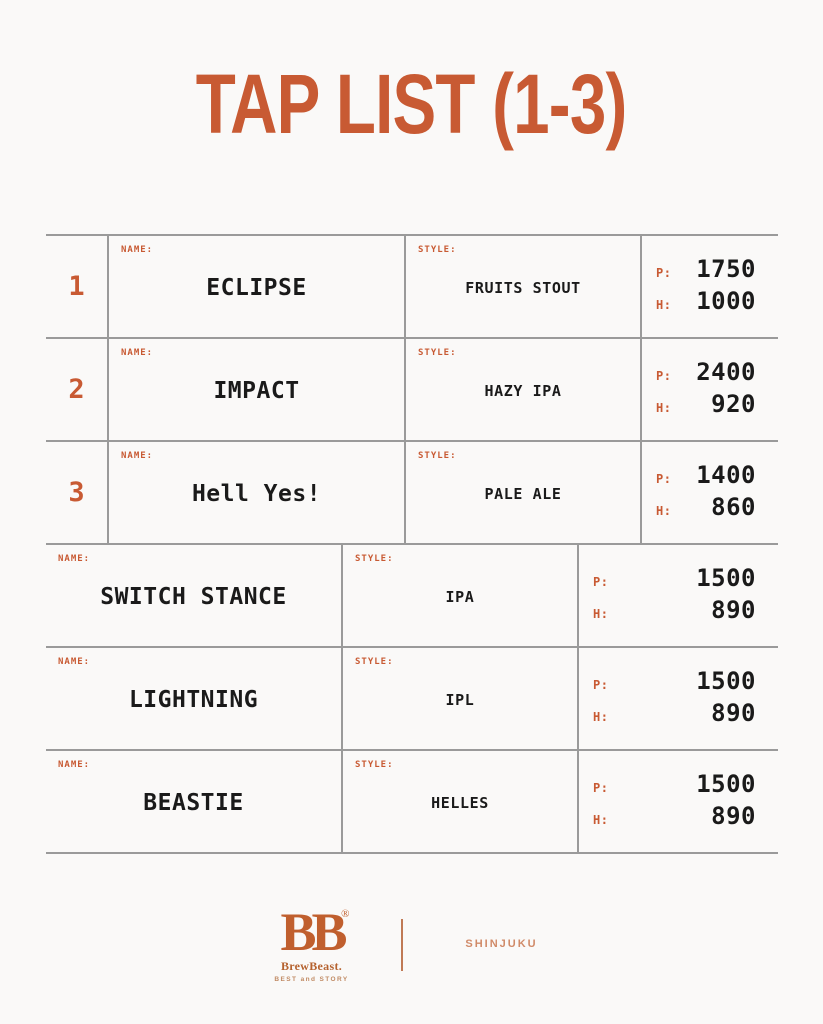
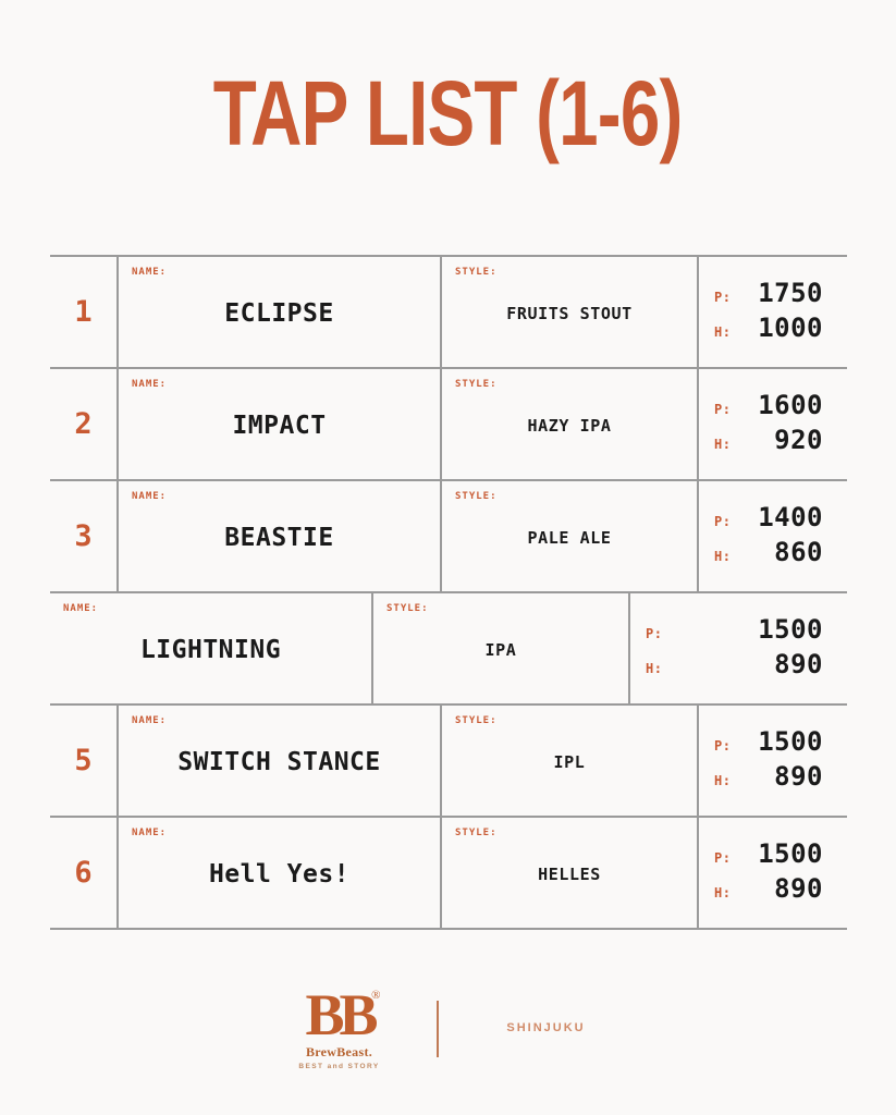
- TAP LIST (1-3)
+ TAP LIST (1-6)
  1
  NAME:
  ECLIPSE
  STYLE:
  FRUITS STOUT
  P:
  1750
  H:
  1000
  2
  NAME:
  IMPACT
  STYLE:
  HAZY IPA
  P:
- 2400
+ 1600
  H:
  920
  3
  NAME:
- Hell Yes!
+ BEASTIE
  STYLE:
  PALE ALE
  P:
  1400
  H:
  860
  NAME:
- SWITCH STANCE
+ LIGHTNING
  STYLE:
  IPA
  P:
  1500
  H:
  890
+ 5
  NAME:
- LIGHTNING
+ SWITCH STANCE
  STYLE:
  IPL
  P:
  1500
  H:
  890
+ 6
  NAME:
- BEASTIE
+ Hell Yes!
  STYLE:
  HELLES
  P:
  1500
  H:
  890
  BB
  ®
  BrewBeast.
  SHINJUKU
